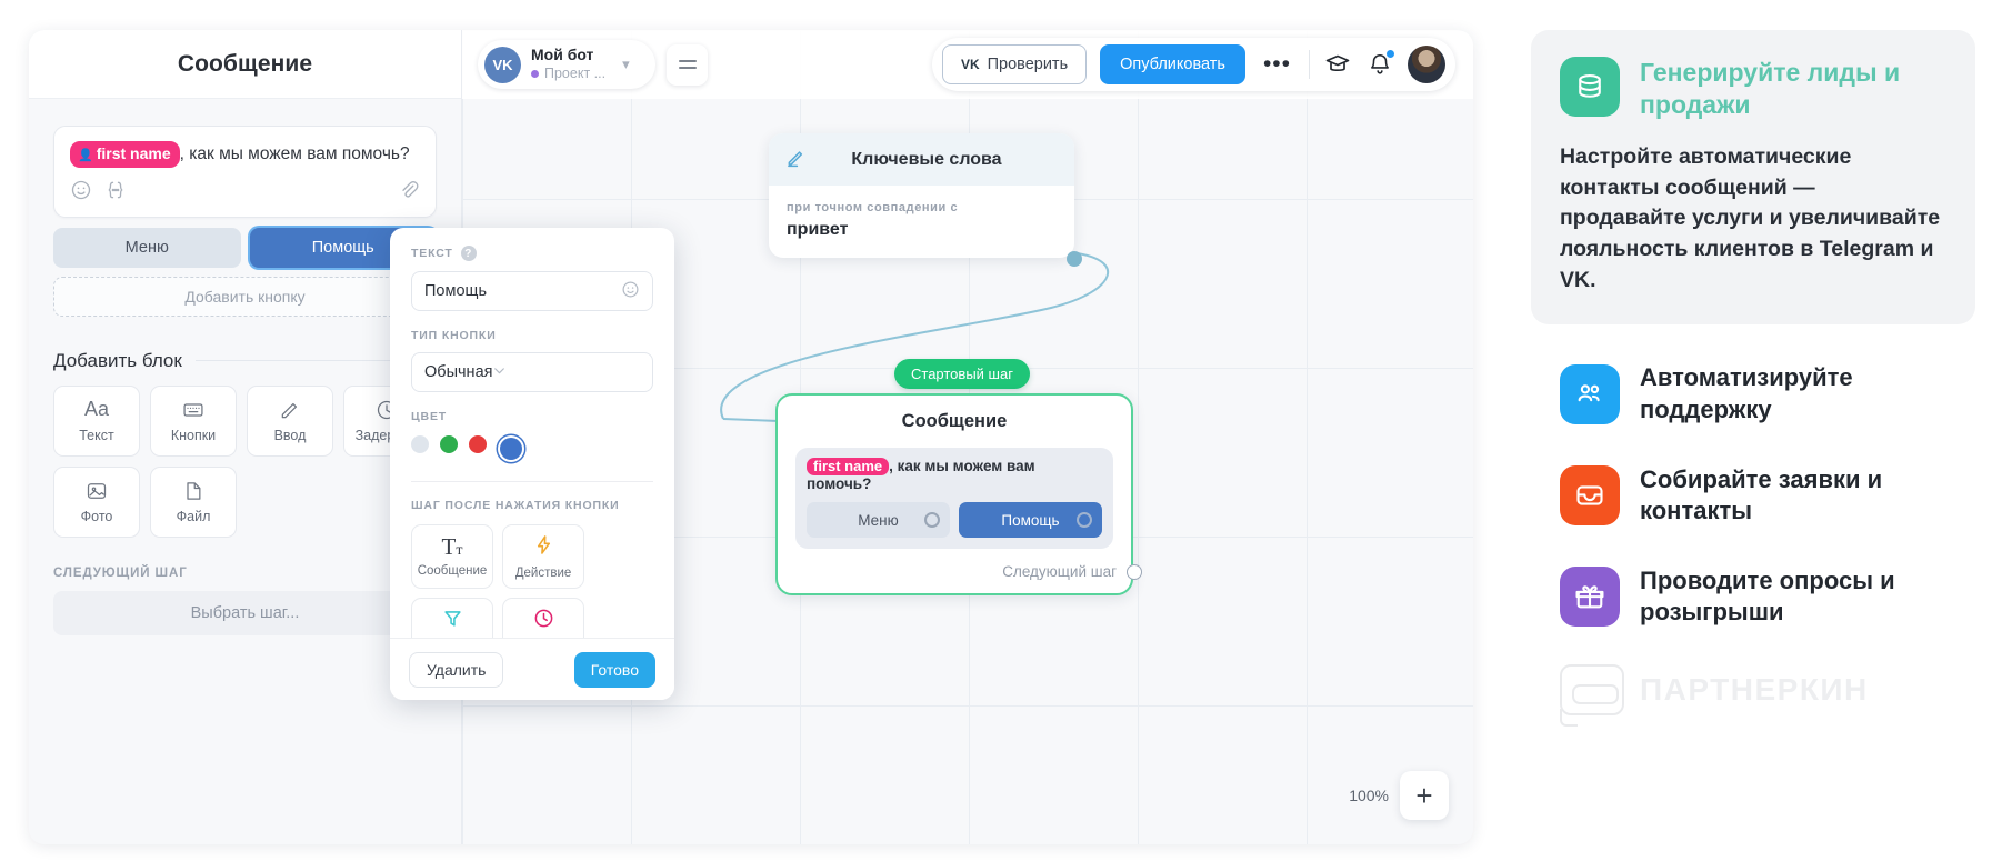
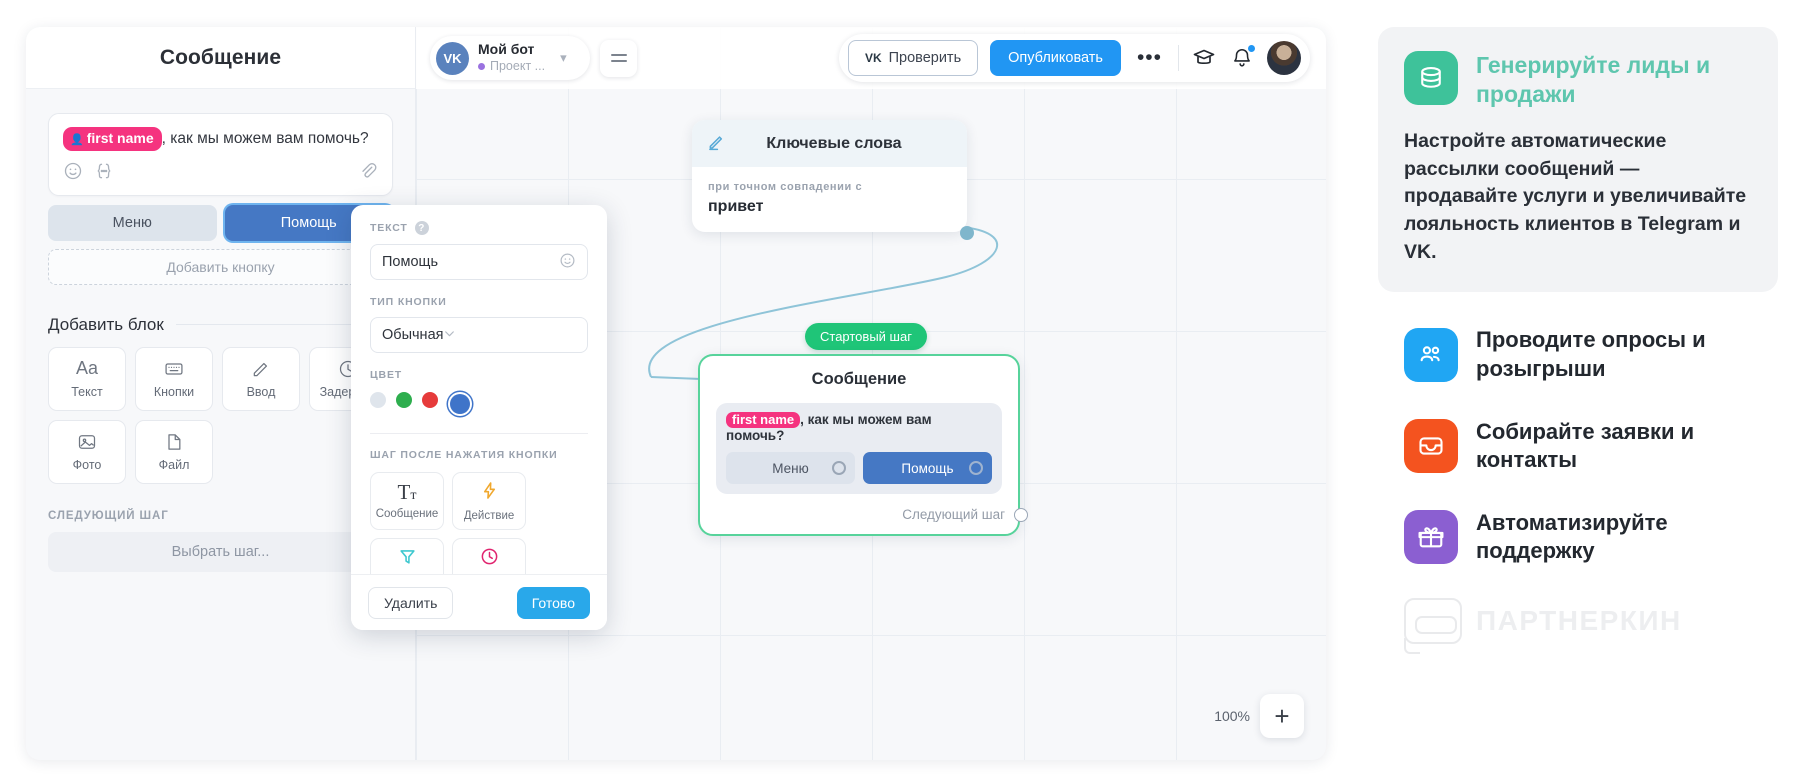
  Ключевые слова
  при точном совпадении с
  привет
  Стартовый шаг
  Сообщение
  first name , как мы можем вам помочь?
  Меню
  Помощь
  Следующий шаг
  100%
  +
  VK
  Мой бот
  Проект ...
  ▾
  VK
  Проверить
  Опубликовать
  •••
  Сообщение
  👤 first name , как мы можем вам помочь?
  Меню
  Помощь
  Добавить кнопку
  Добавить блок
  Aa
  Текст
  Кнопки
  Ввод
  Фото
  Файл
  СЛЕДУЮЩИЙ ШАГ
  Выбрать шаг...
  ТЕКСТ
  ?
  Помощь
  ТИП КНОПКИ
  Обычная
  ЦВЕТ
  ШАГ ПОСЛЕ НАЖАТИЯ КНОПКИ
  Tт
  Сообщение
  Действие
  Удалить
  Готово
  Генерируйте лиды и продажи
- Настройте автоматические контакты сообщений — продавайте услуги и увеличивайте лояльность клиентов в Telegram и VK.
+ Настройте автоматические рассылки сообщений — продавайте услуги и увеличивайте лояльность клиентов в Telegram и VK.
- Автоматизируйте поддержку
+ Проводите опросы и розыгрыши
  Собирайте заявки и контакты
- Проводите опросы и розыгрыши
+ Автоматизируйте поддержку
